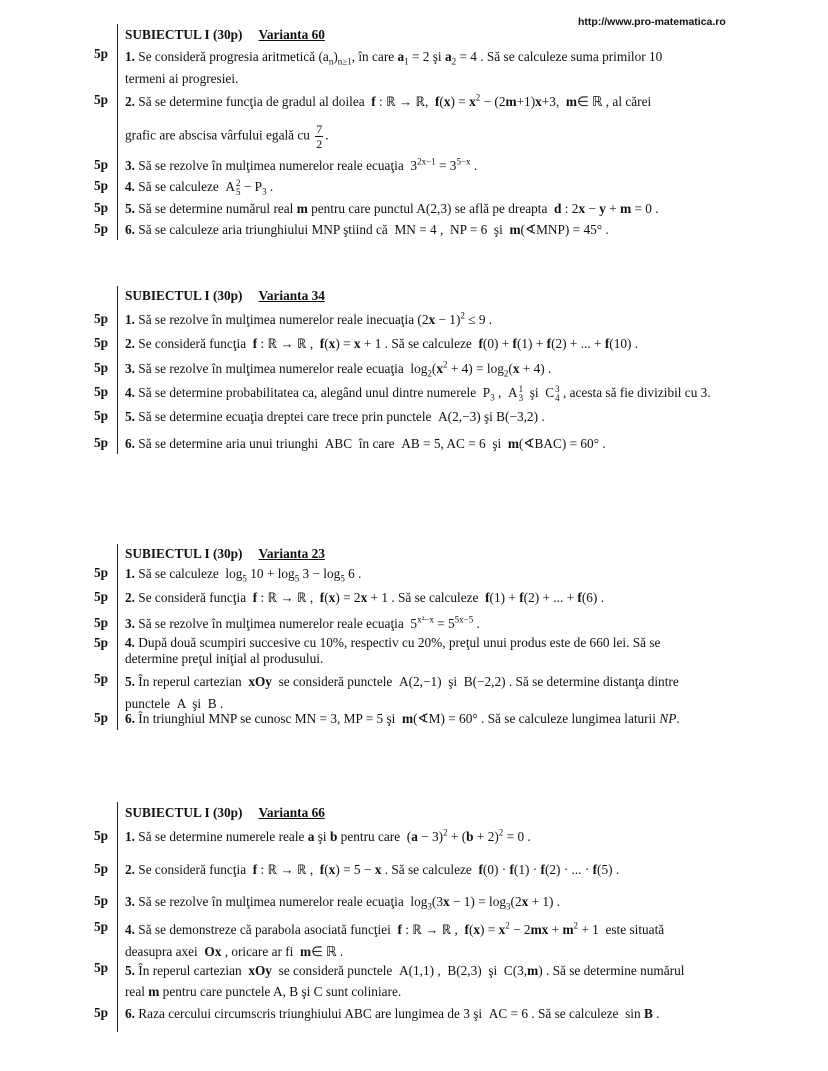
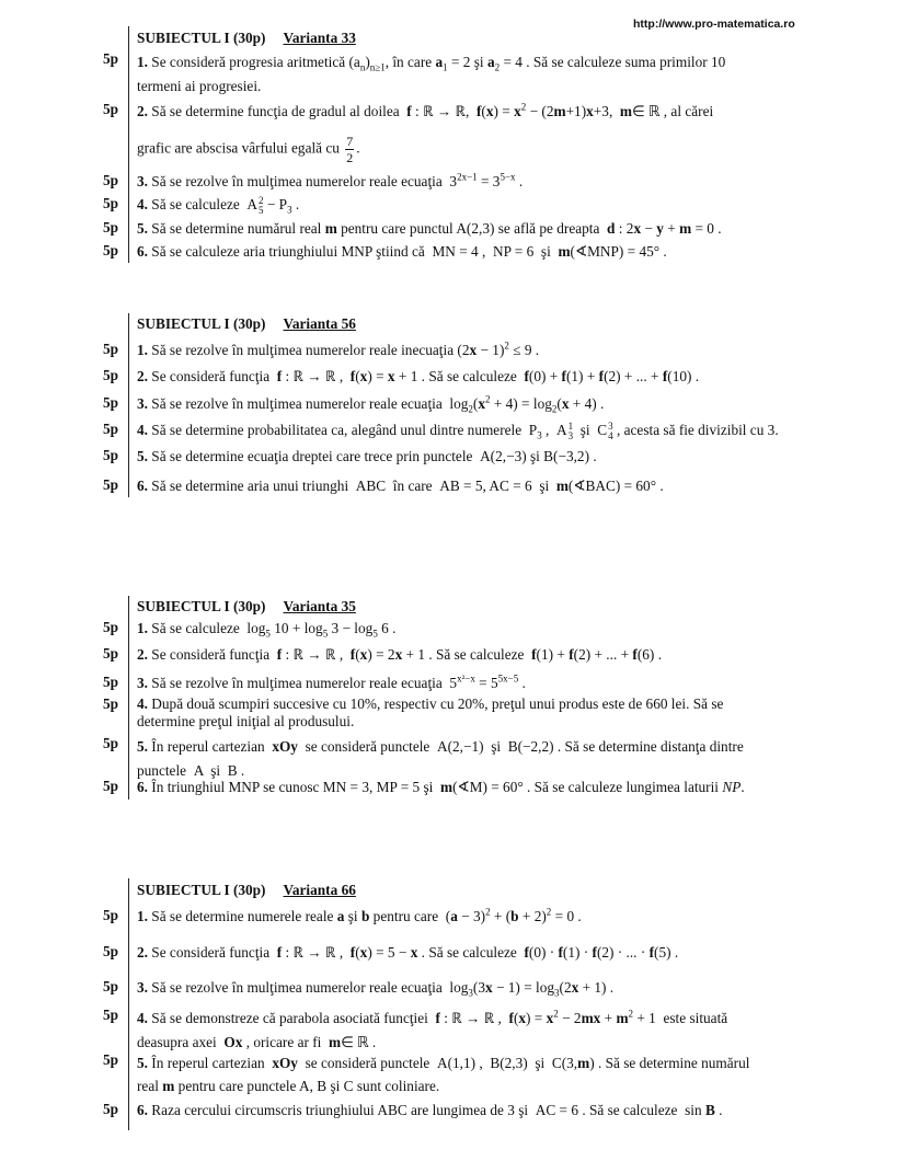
  http://www.pro-matematica.ro
- SUBIECTUL I (30p) Varianta 60
+ SUBIECTUL I (30p) Varianta 33
  5p
  1. Se consideră progresia aritmetică (an)n≥1, în care a1 = 2 şi a2 = 4 . Să se calculeze suma primilor 10
  termeni ai progresiei.
  5p
  2. Să se determine funcţia de gradul al doilea f : ℝ → ℝ, f(x) = x2 − (2m+1)x+3, m∈ ℝ , al cărei
  grafic are abscisa vârfului egală cu
  7
  2
  .
  5p
  3. Să se rezolve în mulţimea numerelor reale ecuaţia 32x−1 = 35−x .
  5p
  4. Să se calculeze A
  2
  5
  − P3 .
  5p
  5. Să se determine numărul real m pentru care punctul A(2,3) se află pe dreapta d : 2x − y + m = 0 .
  5p
  6. Să se calculeze aria triunghiului MNP ştiind că MN = 4 , NP = 6 şi m(∢MNP) = 45° .
- SUBIECTUL I (30p) Varianta 34
+ SUBIECTUL I (30p) Varianta 56
  5p
  1. Să se rezolve în mulţimea numerelor reale inecuaţia (2x − 1)2 ≤ 9 .
  5p
  2. Se consideră funcţia f : ℝ → ℝ , f(x) = x + 1 . Să se calculeze f(0) + f(1) + f(2) + ... + f(10) .
  5p
  3. Să se rezolve în mulţimea numerelor reale ecuaţia log2(x2 + 4) = log2(x + 4) .
  5p
  4. Să se determine probabilitatea ca, alegând unul dintre numerele P3 , A
  1
  3
  şi C
  3
  4
  , acesta să fie divizibil cu 3.
  5p
  5. Să se determine ecuaţia dreptei care trece prin punctele A(2,−3) şi B(−3,2) .
  5p
  6. Să se determine aria unui triunghi ABC în care AB = 5, AC = 6 şi m(∢BAC) = 60° .
- SUBIECTUL I (30p) Varianta 23
+ SUBIECTUL I (30p) Varianta 35
  5p
  1. Să se calculeze log5 10 + log5 3 − log5 6 .
  5p
  2. Se consideră funcţia f : ℝ → ℝ , f(x) = 2x + 1 . Să se calculeze f(1) + f(2) + ... + f(6) .
  5p
  3. Să se rezolve în mulţimea numerelor reale ecuaţia 5x²−x = 55x−5 .
  5p
  4. După două scumpiri succesive cu 10%, respectiv cu 20%, preţul unui produs este de 660 lei. Să se
  determine preţul iniţial al produsului.
  5p
  5. În reperul cartezian xOy se consideră punctele A(2,−1) şi B(−2,2) . Să se determine distanţa dintre
  punctele A şi B .
  5p
  6. În triunghiul MNP se cunosc MN = 3, MP = 5 şi m(∢M) = 60° . Să se calculeze lungimea laturii NP.
  SUBIECTUL I (30p) Varianta 66
  5p
  1. Să se determine numerele reale a şi b pentru care (a − 3)2 + (b + 2)2 = 0 .
  5p
  2. Se consideră funcţia f : ℝ → ℝ , f(x) = 5 − x . Să se calculeze f(0) · f(1) · f(2) · ... · f(5) .
  5p
  3. Să se rezolve în mulţimea numerelor reale ecuaţia log3(3x − 1) = log3(2x + 1) .
  5p
  4. Să se demonstreze că parabola asociată funcţiei f : ℝ → ℝ , f(x) = x2 − 2mx + m2 + 1 este situată
  deasupra axei Ox , oricare ar fi m∈ ℝ .
  5p
  5. În reperul cartezian xOy se consideră punctele A(1,1) , B(2,3) şi C(3,m) . Să se determine numărul
  real m pentru care punctele A, B şi C sunt coliniare.
  5p
  6. Raza cercului circumscris triunghiului ABC are lungimea de 3 şi AC = 6 . Să se calculeze sin B .
